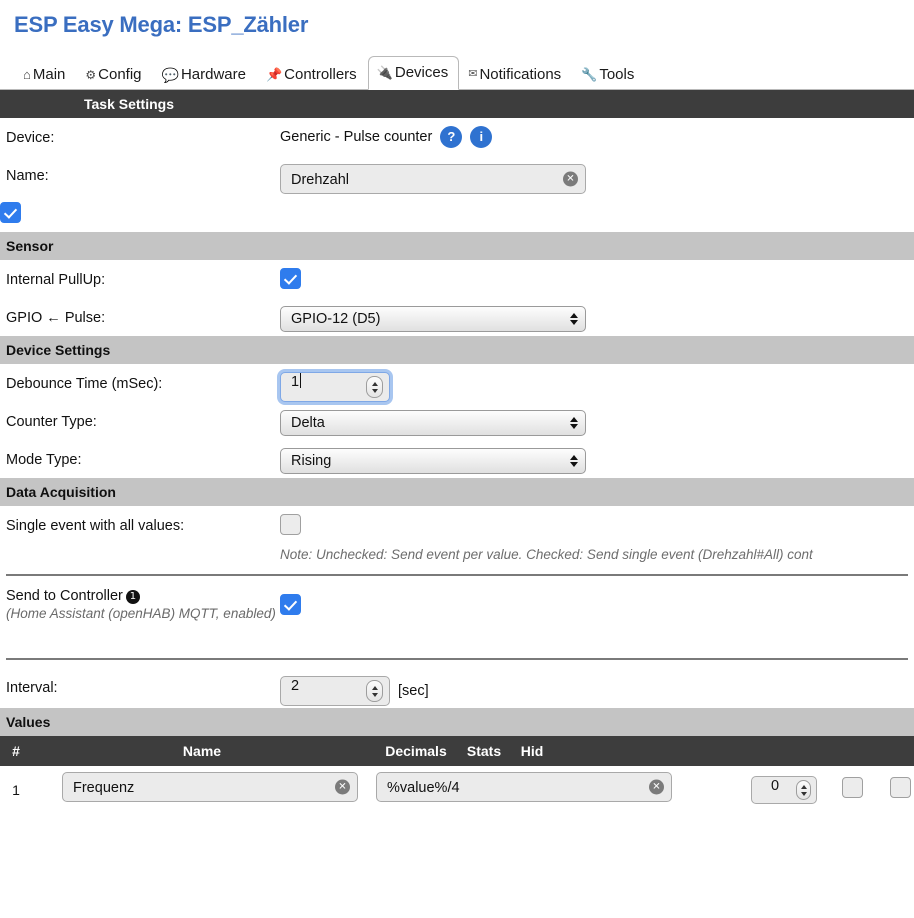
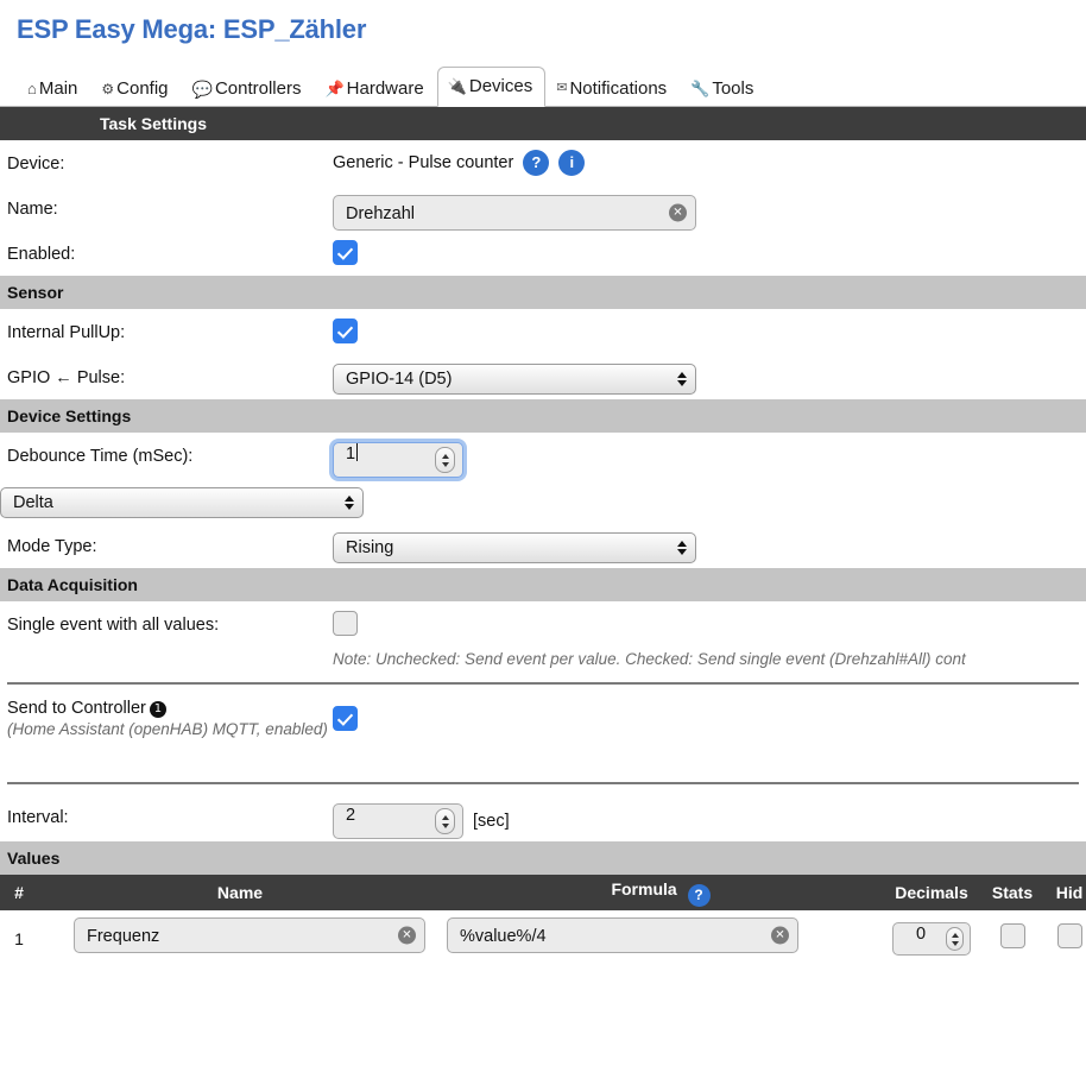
  ESP Easy Mega: ESP_Zähler
  ⌂
  Main
  ⚙
  Config
  💬
- Hardware
+ Controllers
  📌
- Controllers
+ Hardware
  🔌
  Devices
  ✉
  Notifications
  🔧
  Tools
  Task Settings
  Device:
  Generic - Pulse counter
  ?
  i
  Name:
  Drehzahl
  ✕
+ Enabled:
  Sensor
  Internal PullUp:
  GPIO ← Pulse:
- GPIO-12 (D5)
+ GPIO-14 (D5)
  Device Settings
  Debounce Time (mSec):
  1
- Counter Type:
  Delta
  Mode Type:
  Rising
  Data Acquisition
  Single event with all values:
  Note: Unchecked: Send event per value. Checked: Send single event (Drehzahl#All) cont
  Send to Controller 1
  (Home Assistant (openHAB) MQTT, enabled)
  Interval:
  2
  [sec]
  Values
  #
  Name
+ Formula ?
  Decimals
  Stats
  Hid
  1
  Frequenz
  ✕
  %value%/4
  ✕
  0
